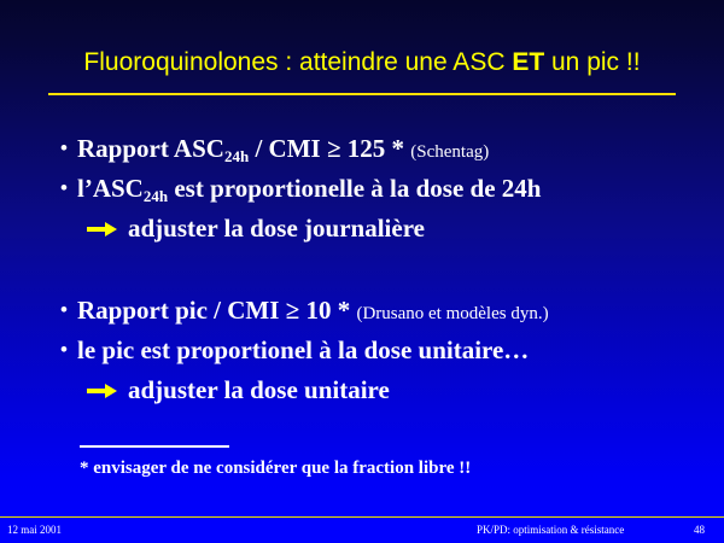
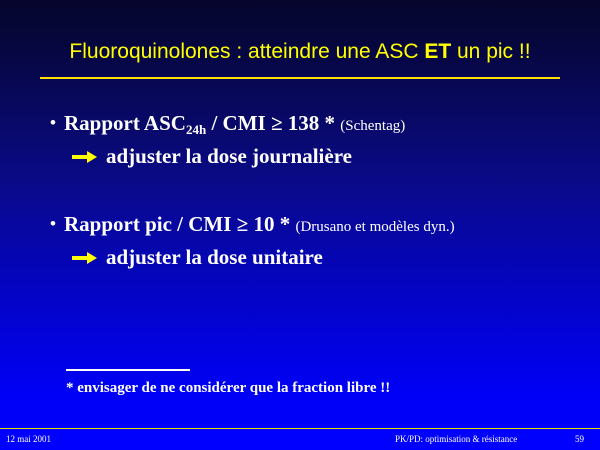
  Fluoroquinolones : atteindre une ASC ET un pic !!
- Rapport ASC24h / CMI ≥ 125 * (Schentag)
+ Rapport ASC24h / CMI ≥ 138 * (Schentag)
- l’ASC24h est proportionelle à la dose de 24h
  adjuster la dose journalière
  Rapport pic / CMI ≥ 10 * (Drusano et modèles dyn.)
- le pic est proportionel à la dose unitaire…
  adjuster la dose unitaire
  * envisager de ne considérer que la fraction libre !!
  12 mai 2001
  PK/PD: optimisation & résistance
- 48
+ 59
